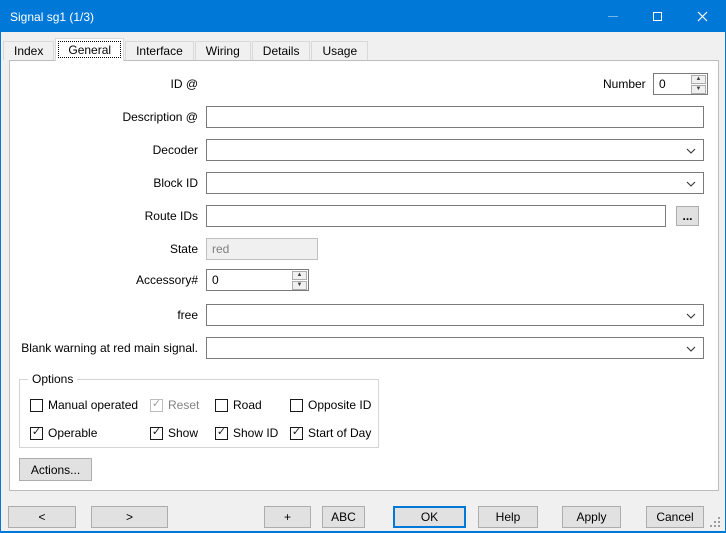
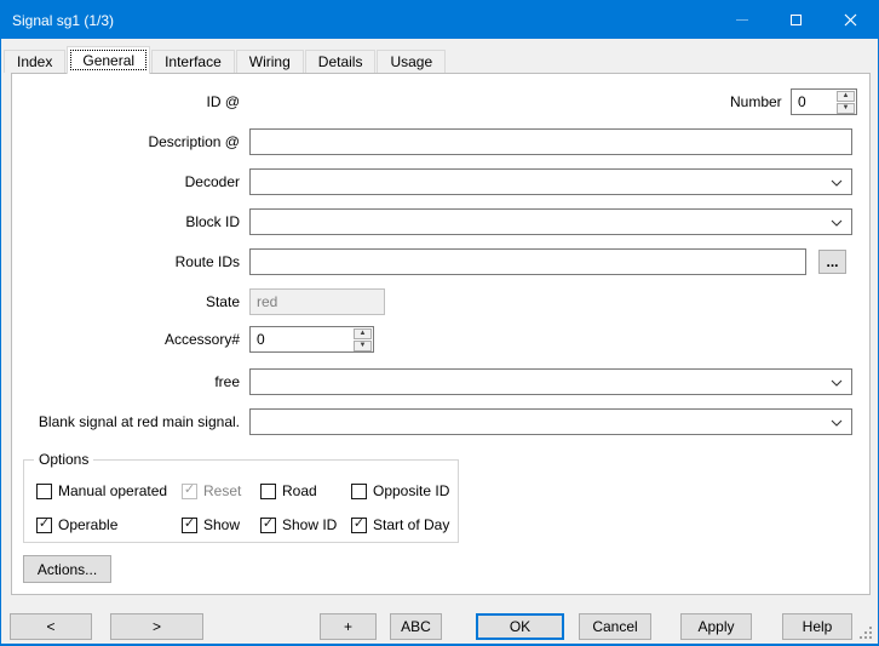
  Signal sg1 (1/3)
  Index
  General
  Interface
  Wiring
  Details
  Usage
  ID @
  Number
  0
  Description @
  Decoder
  Block ID
  Route IDs
  ...
  State
  red
  Accessory#
  0
  free
- Blank warning at red main signal.
+ Blank signal at red main signal.
  Options
  Manual operated
  ✓
  Reset
  Road
  Opposite ID
  ✓
  Operable
  ✓
  Show
  ✓
  Show ID
  ✓
  Start of Day
  Actions...
  <
  >
  +
  ABC
  OK
- Help
+ Cancel
  Apply
- Cancel
+ Help
